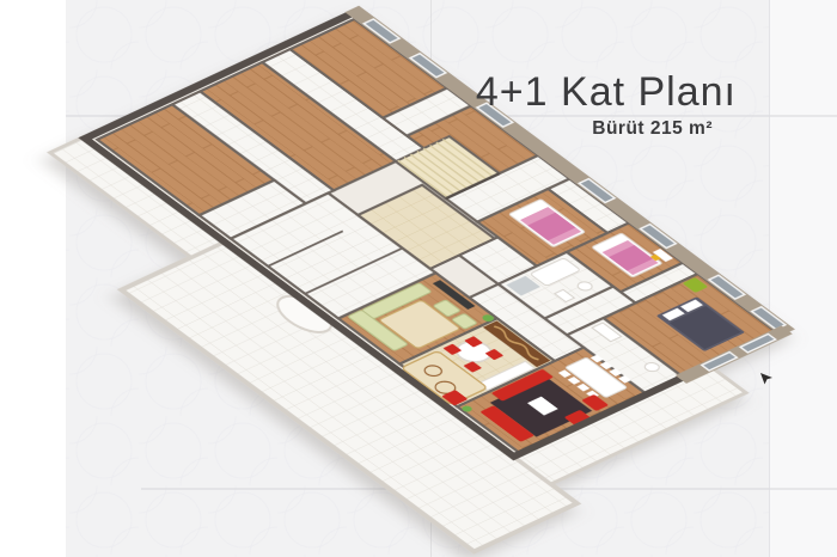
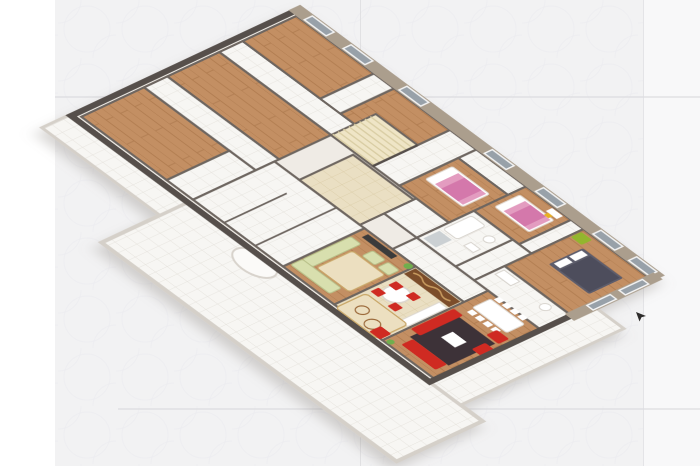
- 4+1 Kat Planı
- Bürüt 215 m²
